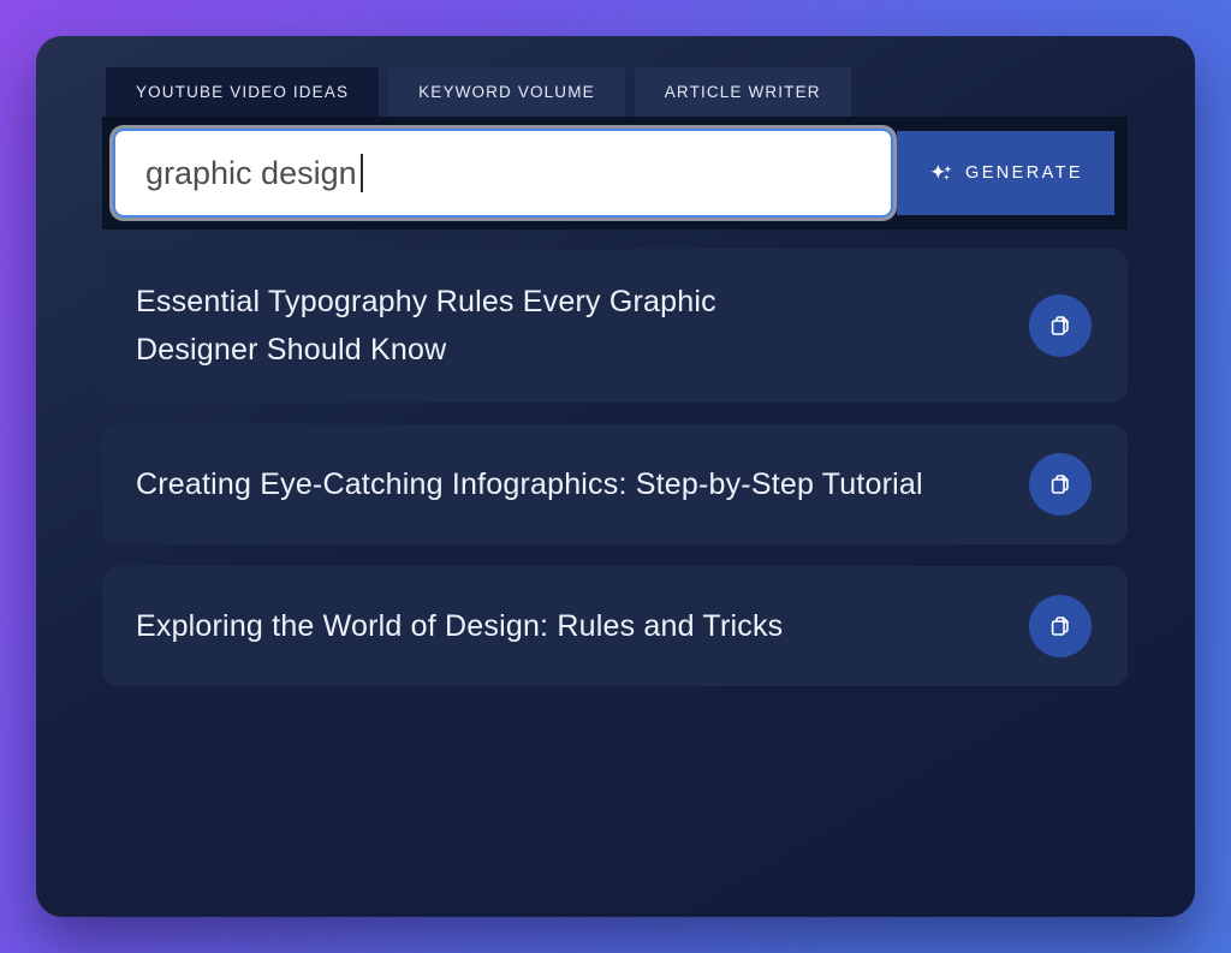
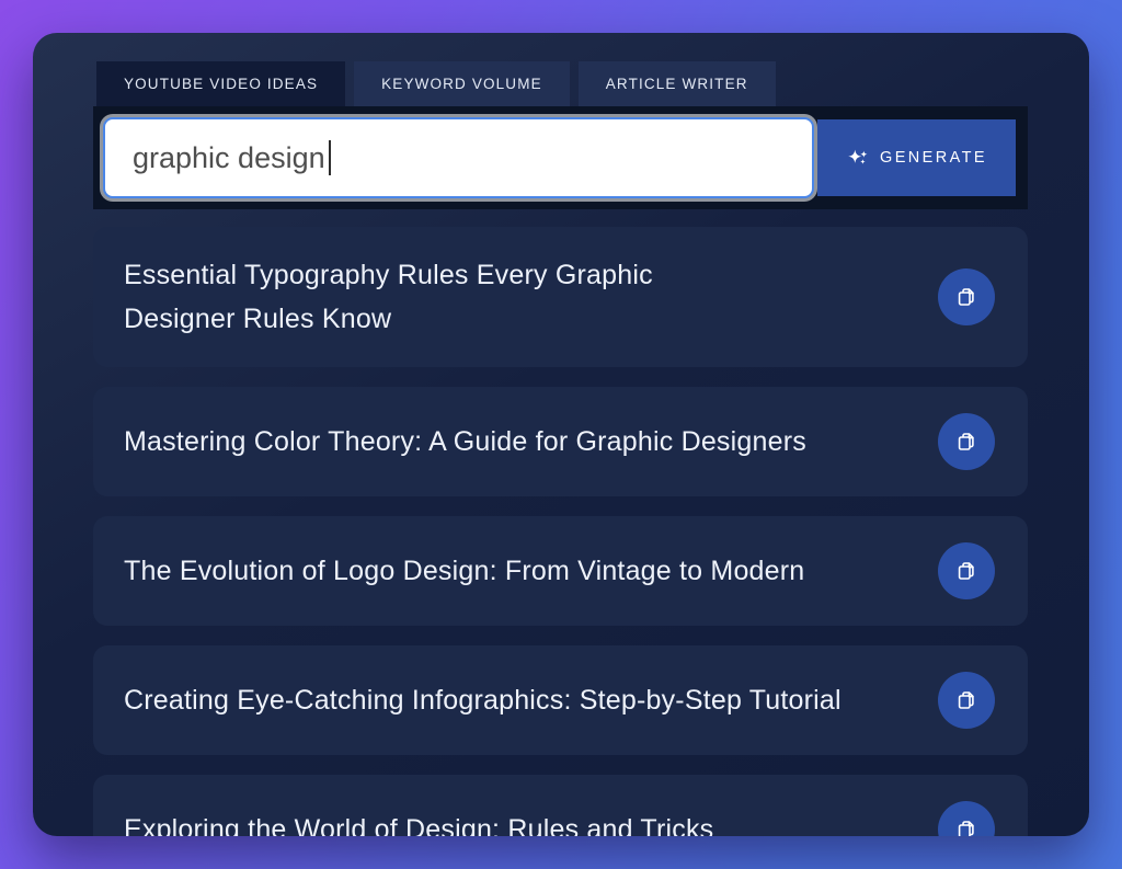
  YOUTUBE VIDEO IDEAS
  KEYWORD VOLUME
  ARTICLE WRITER
  graphic design
  GENERATE
- Essential Typography Rules Every Graphic Designer Should Know
+ Essential Typography Rules Every Graphic Designer Rules Know
+ Mastering Color Theory: A Guide for Graphic Designers
+ The Evolution of Logo Design: From Vintage to Modern
  Creating Eye-Catching Infographics: Step-by-Step Tutorial
  Exploring the World of Design: Rules and Tricks
